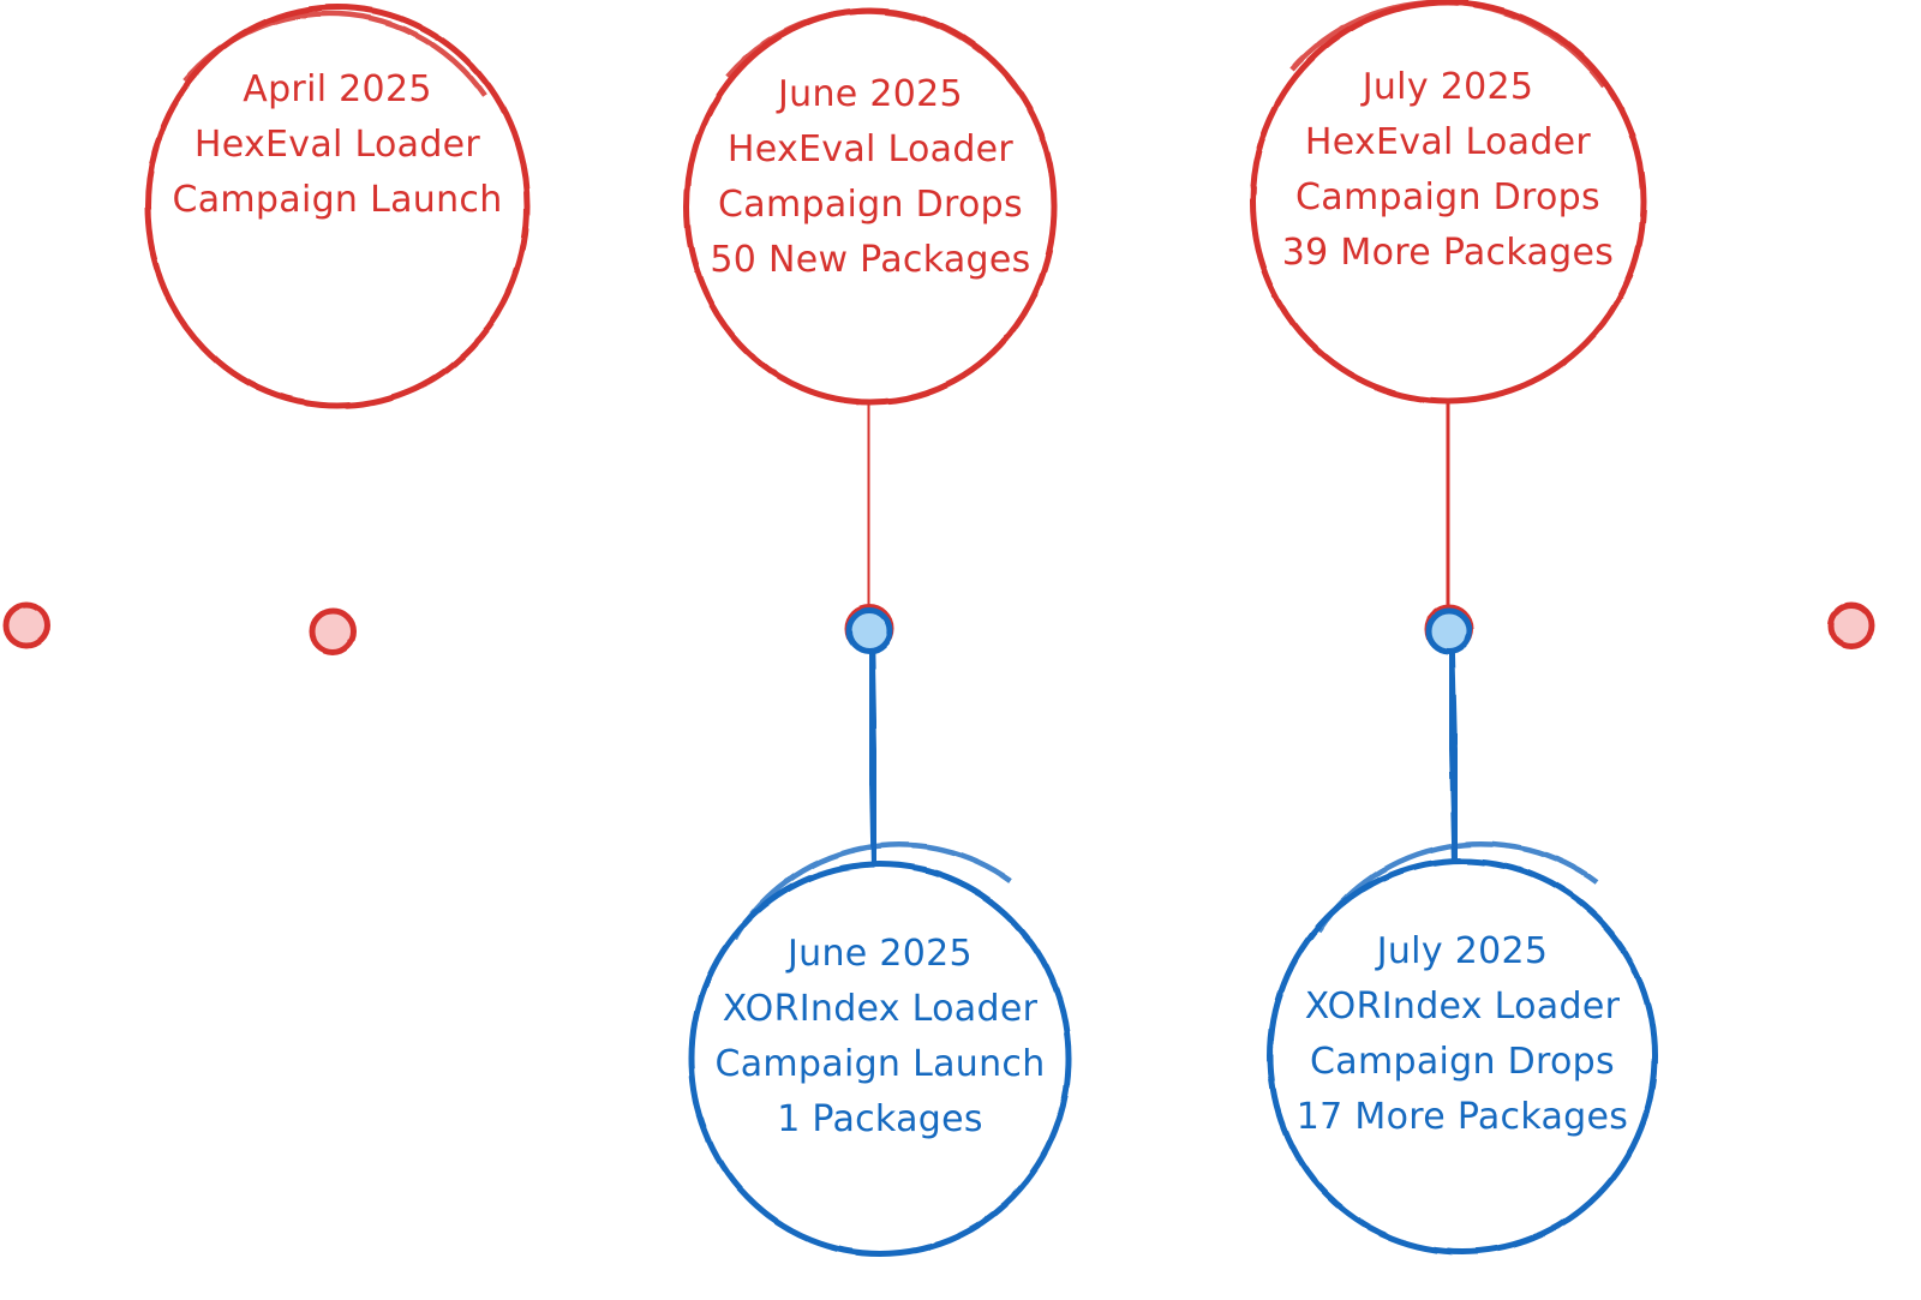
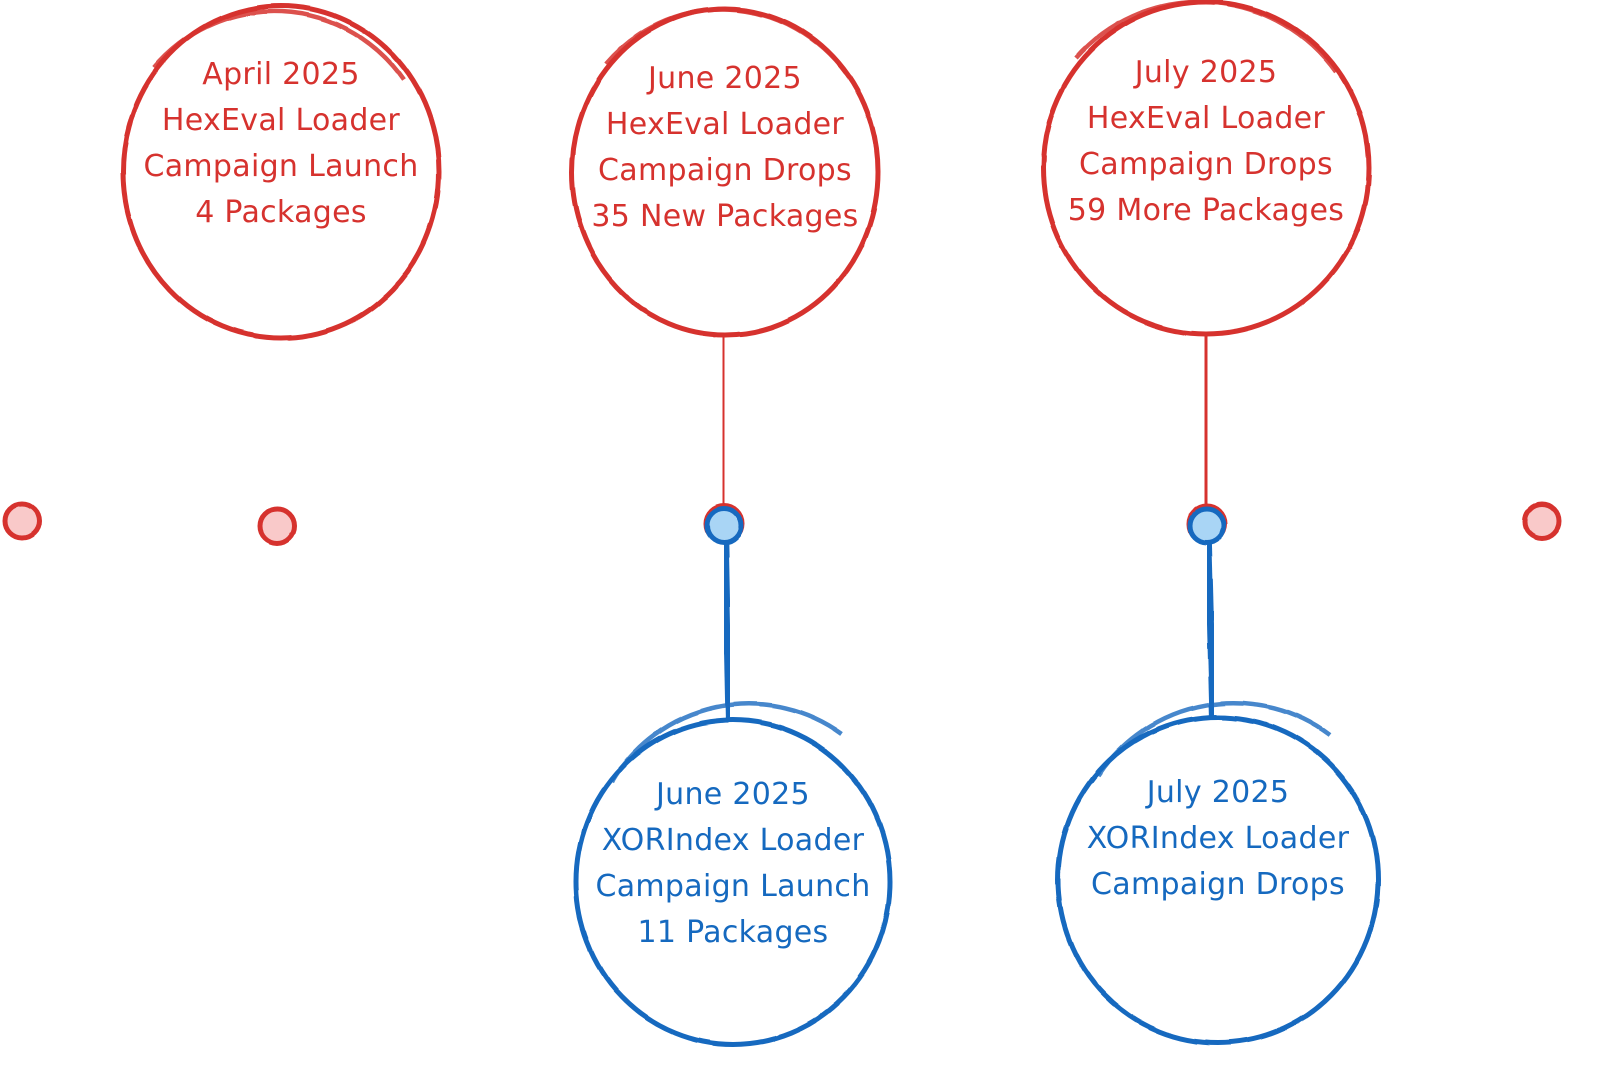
  April 2025
  HexEval Loader
  Campaign Launch
+ 4 Packages
  June 2025
  HexEval Loader
  Campaign Drops
- 50 New Packages
+ 35 New Packages
  July 2025
  HexEval Loader
  Campaign Drops
- 39 More Packages
+ 59 More Packages
  June 2025
  XORIndex Loader
  Campaign Launch
- 1 Packages
+ 11 Packages
  July 2025
  XORIndex Loader
  Campaign Drops
- 17 More Packages
